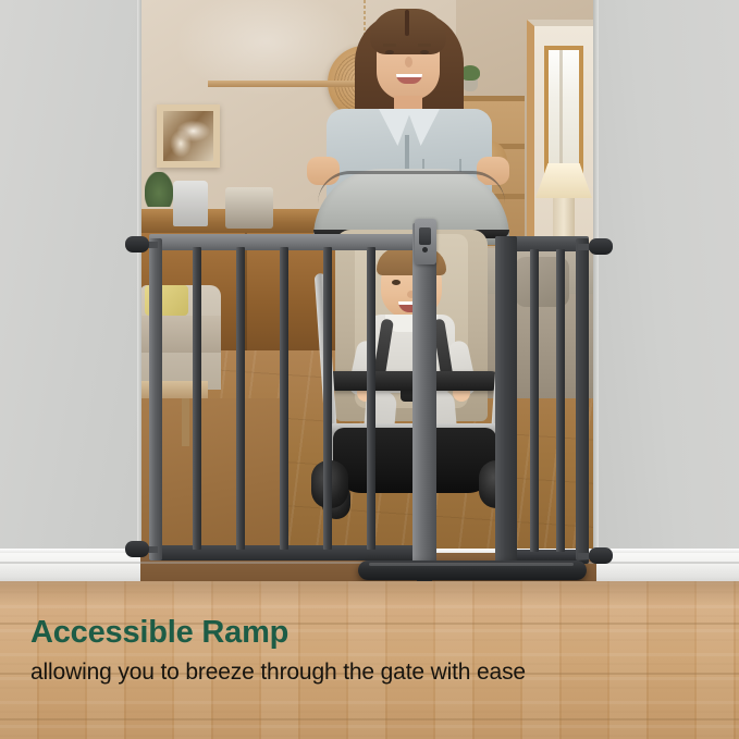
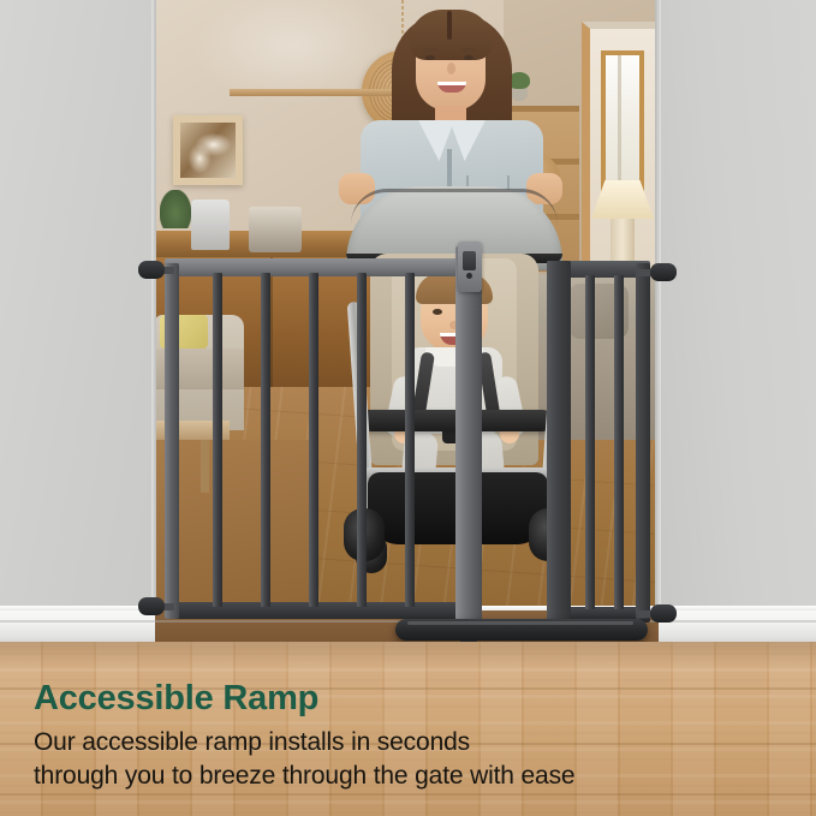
  Accessible Ramp
+ Our accessible ramp installs in seconds
- allowing you to breeze through the gate with ease
+ through you to breeze through the gate with ease
